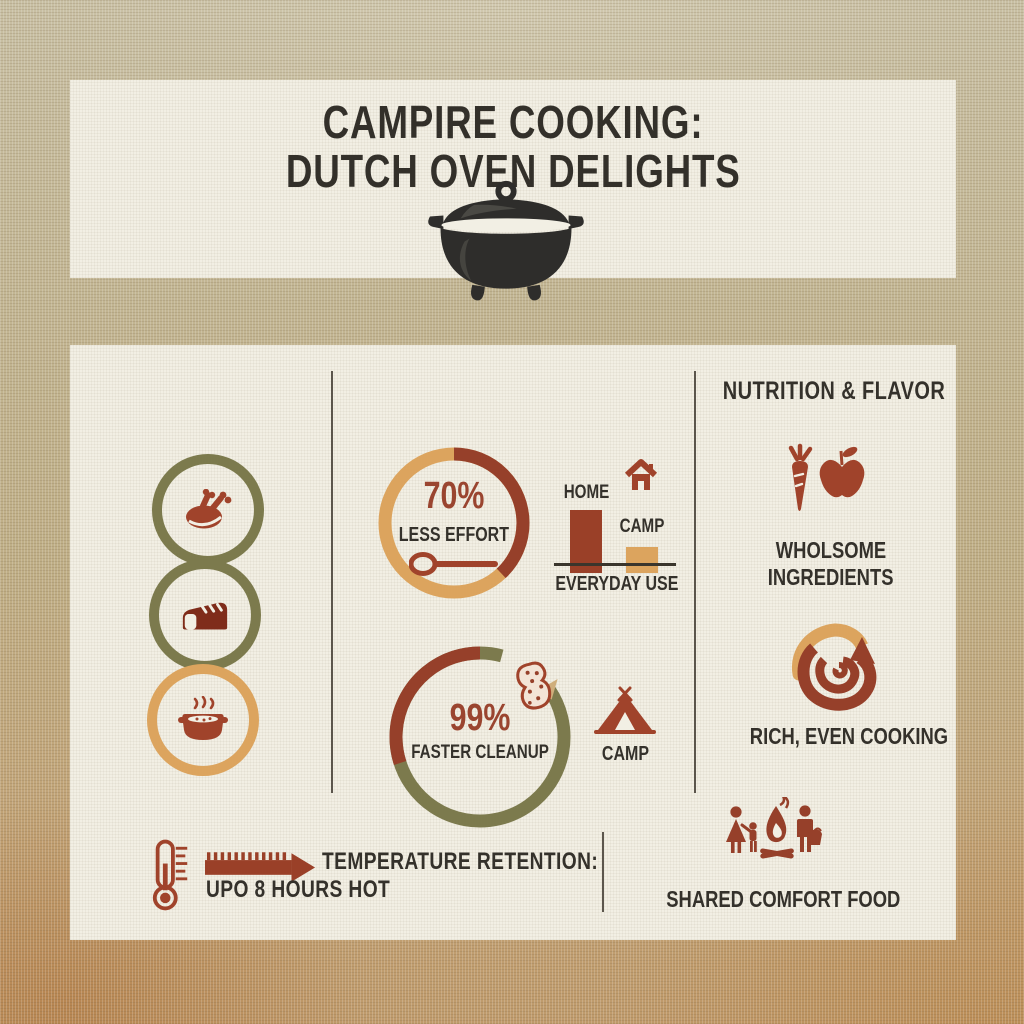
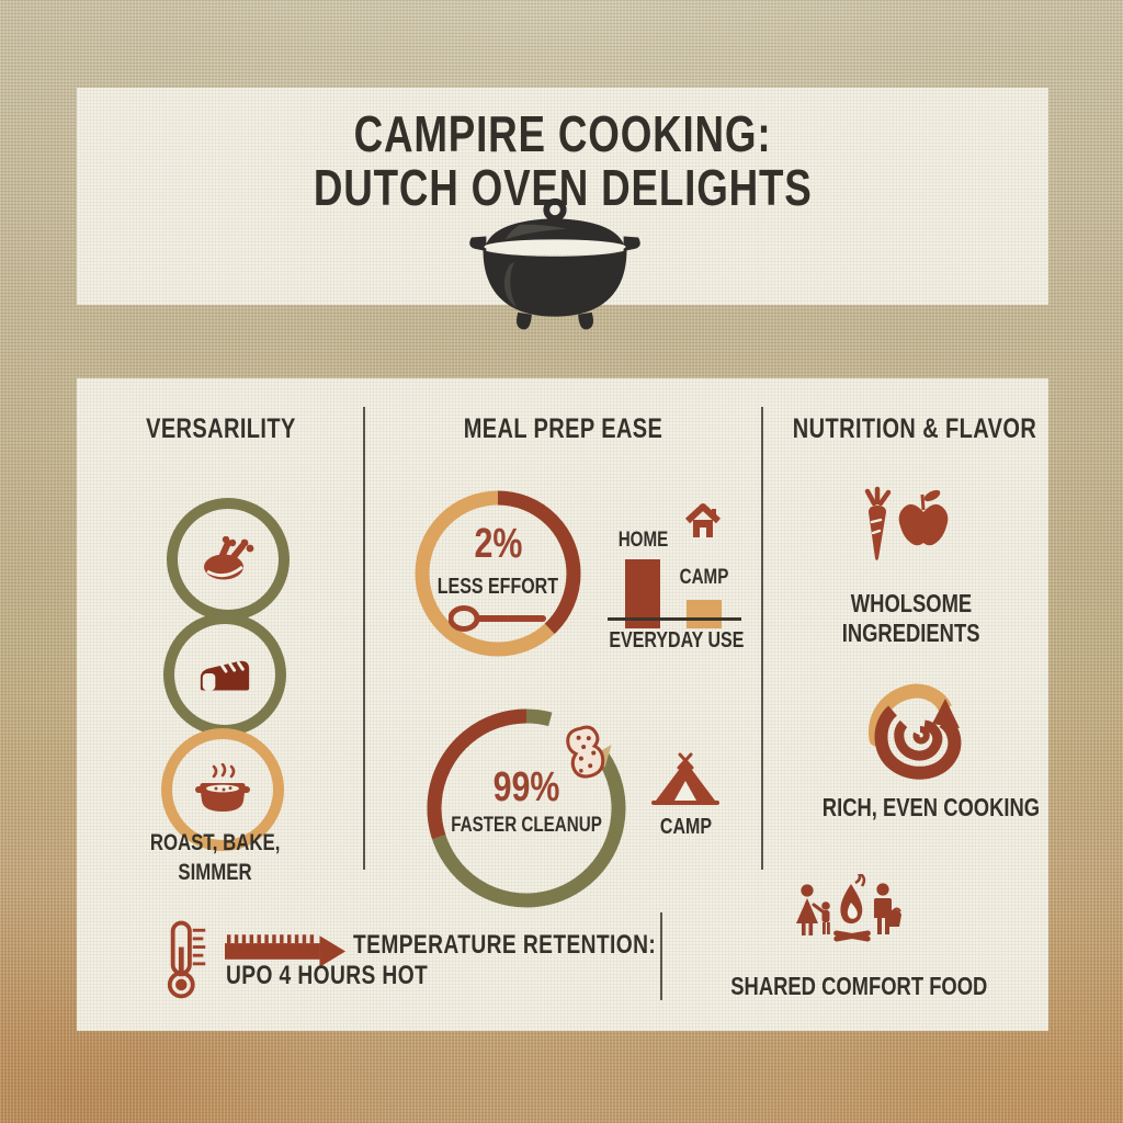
  CAMPIRE COOKING:
  DUTCH OVEN DELIGHTS
+ VERSARILITY
+ MEAL PREP EASE
  NUTRITION & FLAVOR
+ ROAST, BAKE,
+ SIMMER
- 70%
+ 2%
  LESS EFFORT
  HOME
  CAMP
  EVERYDAY USE
  99%
  FASTER CLEANUP
  CAMP
  WHOLSOME
  INGREDIENTS
  RICH, EVEN COOKING
  TEMPERATURE RETENTION:
- UPO 8 HOURS HOT
+ UPO 4 HOURS HOT
  SHARED COMFORT FOOD
